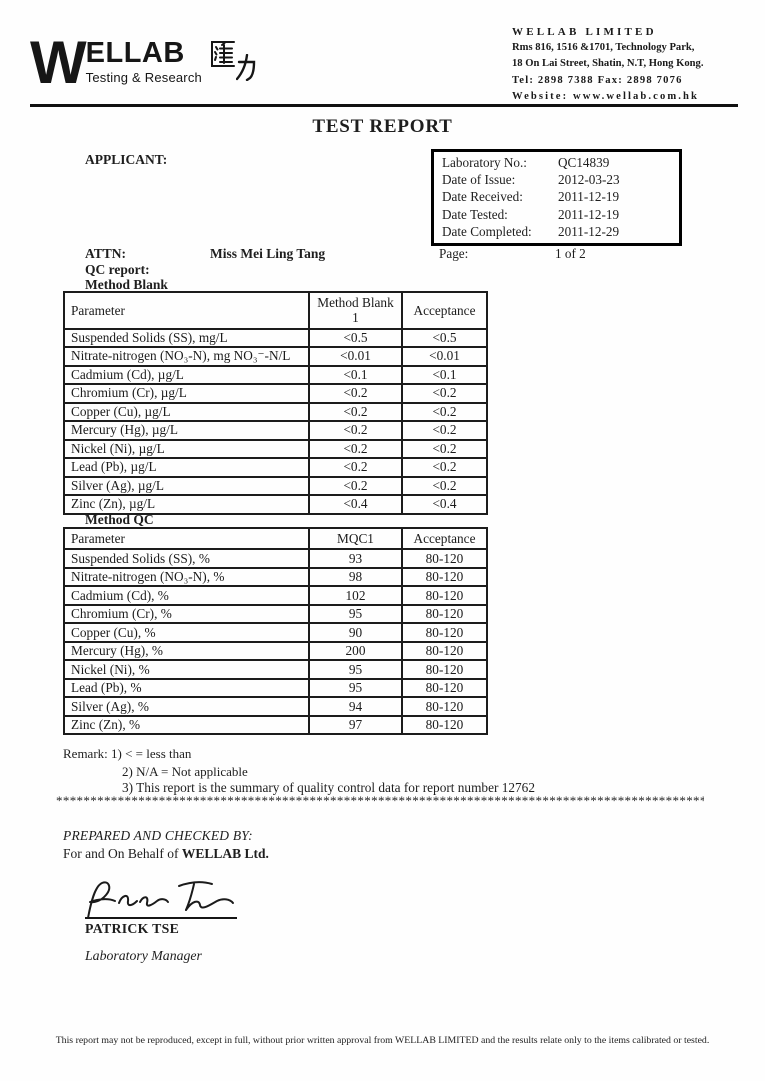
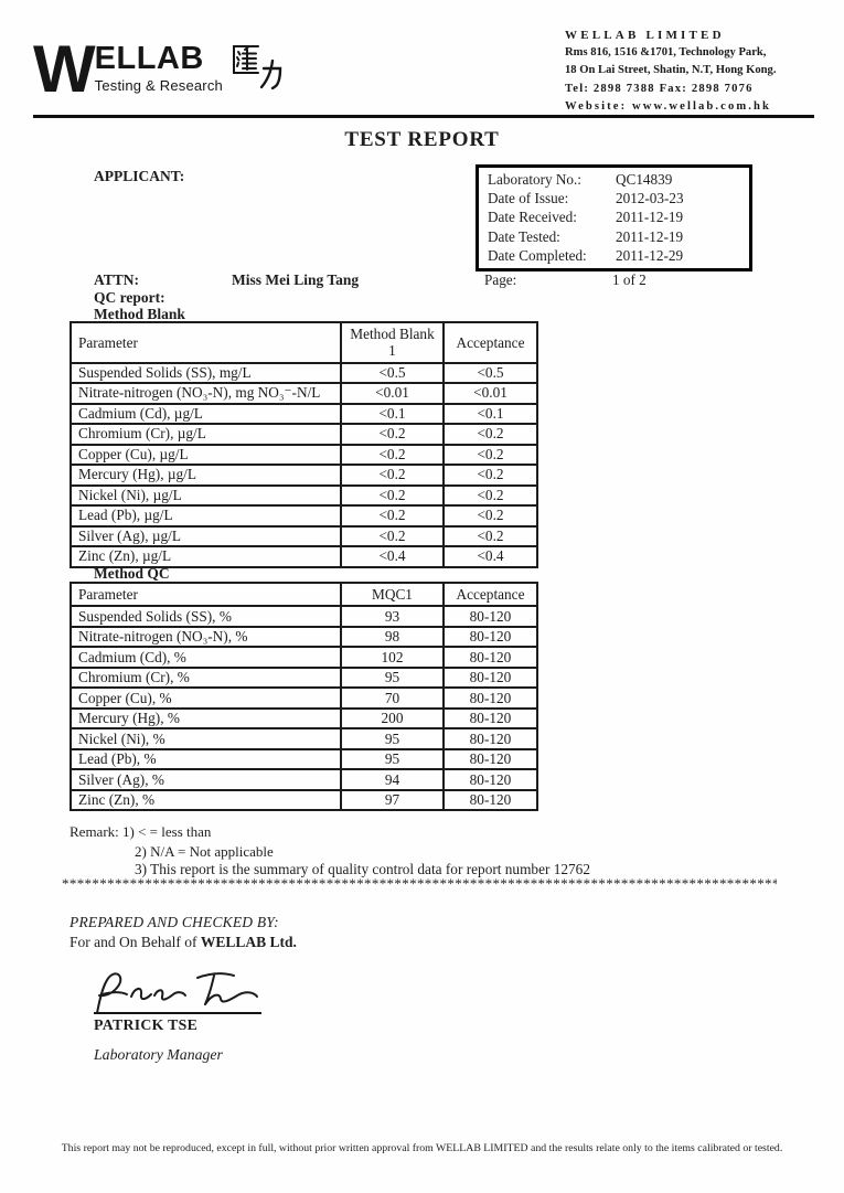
  W
  ELLAB
  Testing & Research
  WELLAB LIMITED
  Rms 816, 1516 &1701, Technology Park,
  18 On Lai Street, Shatin, N.T, Hong Kong.
  Tel: 2898 7388 Fax: 2898 7076
  Website: www.wellab.com.hk
  TEST REPORT
  APPLICANT:
  Laboratory No.:
  QC14839
  Date of Issue:
  2012-03-23
  Date Received:
  2011-12-19
  Date Tested:
  2011-12-19
  Date Completed:
  2011-12-29
  Page:
  1 of 2
  ATTN:
  Miss Mei Ling Tang
  QC report:
  Method Blank
  Parameter	Method Blank 1	Acceptance
  Suspended Solids (SS), mg/L	<0.5	<0.5
  Nitrate-nitrogen (NO₃-N), mg NO₃⁻-N/L	<0.01	<0.01
  Cadmium (Cd), µg/L	<0.1	<0.1
  Chromium (Cr), µg/L	<0.2	<0.2
  Copper (Cu), µg/L	<0.2	<0.2
  Mercury (Hg), µg/L	<0.2	<0.2
  Nickel (Ni), µg/L	<0.2	<0.2
  Lead (Pb), µg/L	<0.2	<0.2
  Silver (Ag), µg/L	<0.2	<0.2
  Zinc (Zn), µg/L	<0.4	<0.4
  Method QC
  Parameter	MQC1	Acceptance
  Suspended Solids (SS), %	93	80-120
  Nitrate-nitrogen (NO₃-N), %	98	80-120
  Cadmium (Cd), %	102	80-120
  Chromium (Cr), %	95	80-120
- Copper (Cu), %	90	80-120
+ Copper (Cu), %	70	80-120
  Mercury (Hg), %	200	80-120
  Nickel (Ni), %	95	80-120
  Lead (Pb), %	95	80-120
  Silver (Ag), %	94	80-120
  Zinc (Zn), %	97	80-120
  Remark: 1) < = less than
  2) N/A = Not applicable
  3) This report is the summary of quality control data for report number 12762
  ***********************************************************************************************
  PREPARED AND CHECKED BY:
  For and On Behalf of WELLAB Ltd.
  PATRICK TSE
  Laboratory Manager
  This report may not be reproduced, except in full, without prior written approval from WELLAB LIMITED and the results relate only to the items calibrated or tested.
